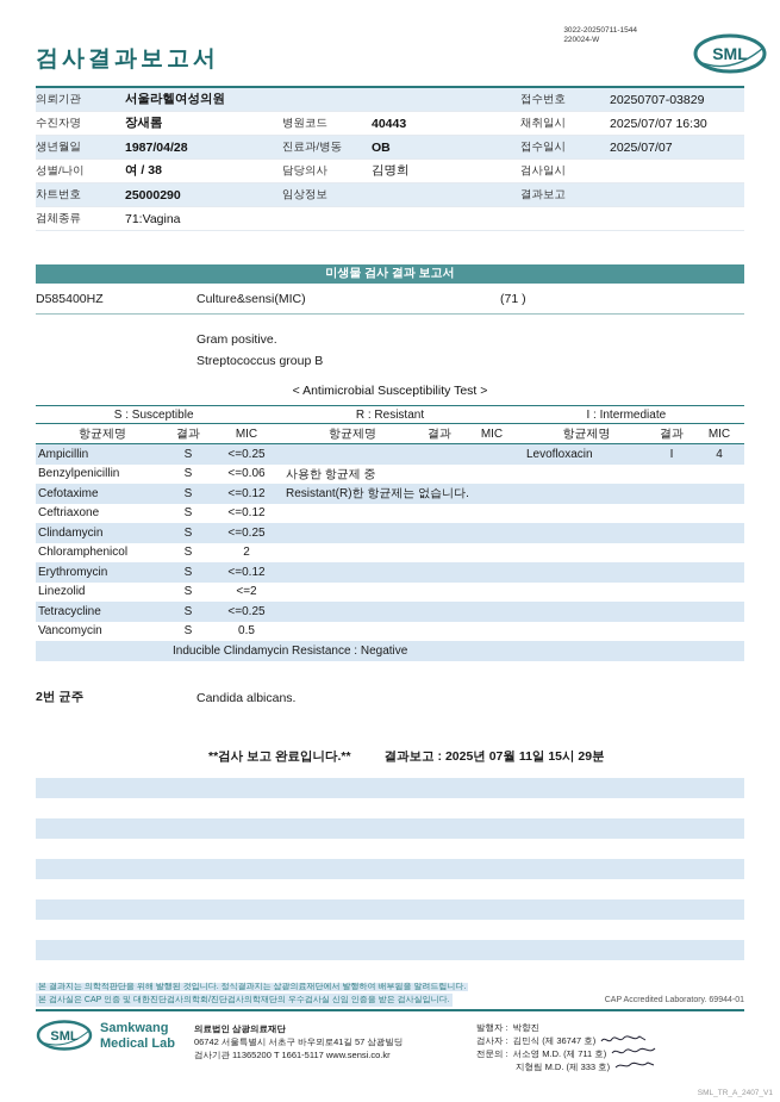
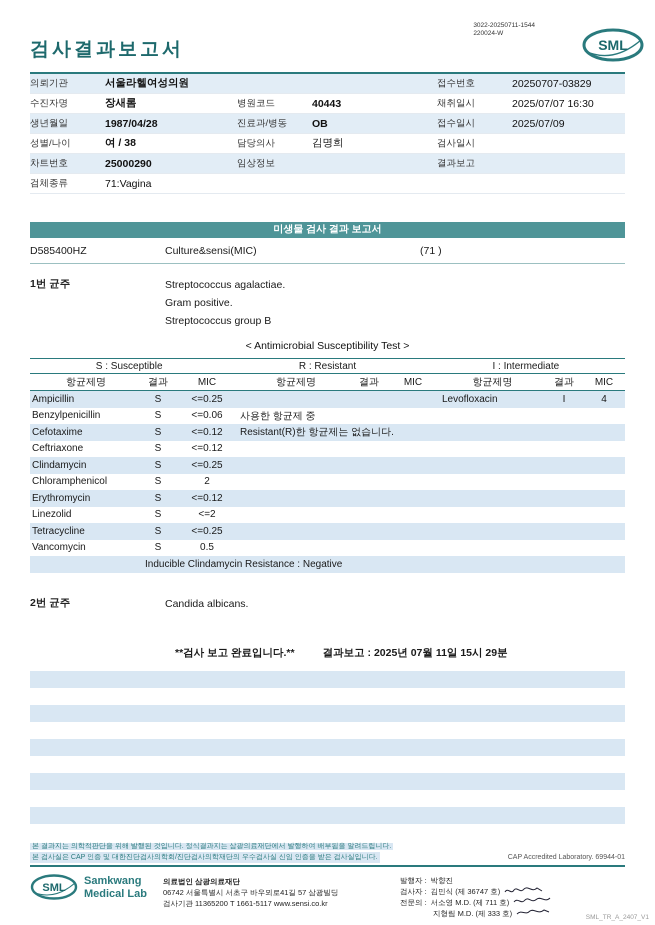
  검사결과보고서
  SML
  의뢰기관
  서울라헬여성의원
  접수번호
  20250707-03829
  수진자명
  장새롬
  병원코드
  40443
  채취일시
  2025/07/07 16:30
  생년월일
  1987/04/28
  진료과/병동
  OB
  접수일시
- 2025/07/07
+ 2025/07/09
  성별/나이
  여 / 38
  담당의사
  김명희
  검사일시
  차트번호
  25000290
  임상정보
  결과보고
  검체종류
  71:Vagina
  미생물 검사 결과 보고서
  D585400HZ
  Culture&sensi(MIC)
  (71 )
+ 1번 균주
+ Streptococcus agalactiae.
  Gram positive.
  Streptococcus group B
  < Antimicrobial Susceptibility Test >
  S : Susceptible
  R : Resistant
  I : Intermediate
  항균제명
  결과
  MIC
  항균제명
  결과
  MIC
  항균제명
  결과
  MIC
  Ampicillin
  S
  <=0.25
  Levofloxacin
  I
  4
  Benzylpenicillin
  S
  <=0.06
  사용한 항균제 중
  Cefotaxime
  S
  <=0.12
  Resistant(R)한 항균제는 없습니다.
  Ceftriaxone
  S
  <=0.12
  Clindamycin
  S
  <=0.25
  Chloramphenicol
  S
  2
  Erythromycin
  S
  <=0.12
  Linezolid
  S
  <=2
  Tetracycline
  S
  <=0.25
  Vancomycin
  S
  0.5
  Inducible Clindamycin Resistance : Negative
  2번 균주
  Candida albicans.
  **검사 보고 완료입니다.**
  결과보고 : 2025년 07월 11일 15시 29분
  SML
  Samkwang
  Medical Lab
  의료법인 삼광의료재단
  06742 서울특별시 서초구 바우뫼로41길 57 삼광빌딩
  검사기관 11365200 T 1661-5117 www.sensi.co.kr
  발행자 :
  박향진
  검사자 :
  김민식 (제 36747 호)
  전문의 :
  서소영 M.D. (제 711 호)
  지형림 M.D. (제 333 호)
